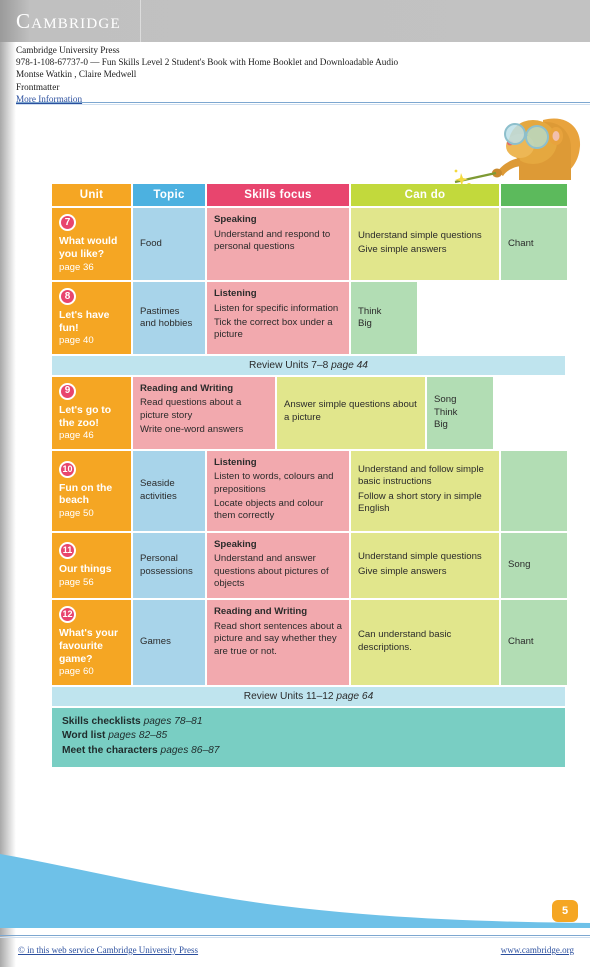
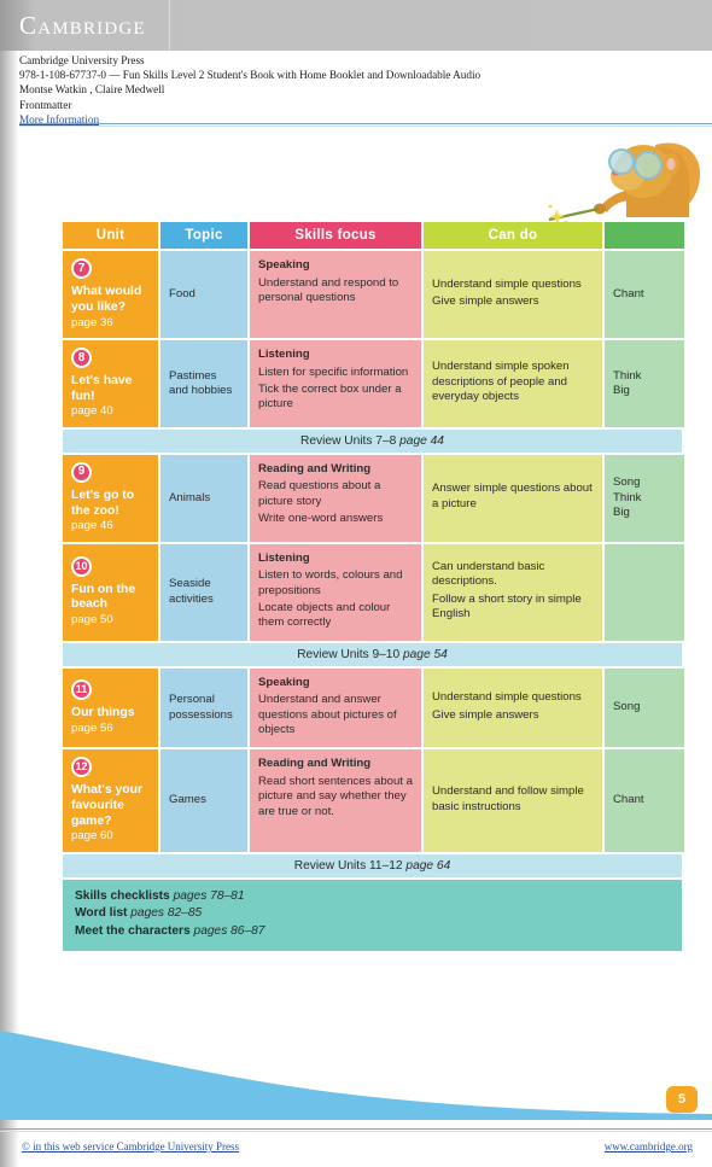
  Cambridge
  Cambridge University Press
  978-1-108-67737-0 — Fun Skills Level 2 Student's Book with Home Booklet and Downloadable Audio
  Montse Watkin , Claire Medwell
  Frontmatter
  More Information
  Unit
  Topic
  Skills focus
  Can do
  7
  What would you like?
  page 36
  Food
  Speaking
  Understand and respond to personal questions
  Understand simple questions
  Give simple answers
  Chant
  8
  Let's have fun!
  page 40
  Pastimes and hobbies
  Listening
  Listen for specific information
  Tick the correct box under a picture
+ Understand simple spoken descriptions of people and everyday objects
  Think
  Big
  Review Units 7–8 page 44
  9
  Let's go to the zoo!
  page 46
+ Animals
  Reading and Writing
  Read questions about a picture story
  Write one-word answers
  Answer simple questions about a picture
  Song
  Think
  Big
  10
  Fun on the beach
  page 50
  Seaside activities
  Listening
  Listen to words, colours and prepositions
  Locate objects and colour them correctly
- Understand and follow simple basic instructions
+ Can understand basic descriptions.
  Follow a short story in simple English
+ Review Units 9–10 page 54
  11
  Our things
  page 56
  Personal possessions
  Speaking
  Understand and answer questions about pictures of objects
  Understand simple questions
  Give simple answers
  Song
  12
  What's your favourite game?
  page 60
  Games
  Reading and Writing
  Read short sentences about a picture and say whether they are true or not.
- Can understand basic descriptions.
+ Understand and follow simple basic instructions
  Chant
  Review Units 11–12 page 64
  Skills checklists pages 78–81
  Word list pages 82–85
  Meet the characters pages 86–87
  5
  © in this web service Cambridge University Press
  www.cambridge.org
